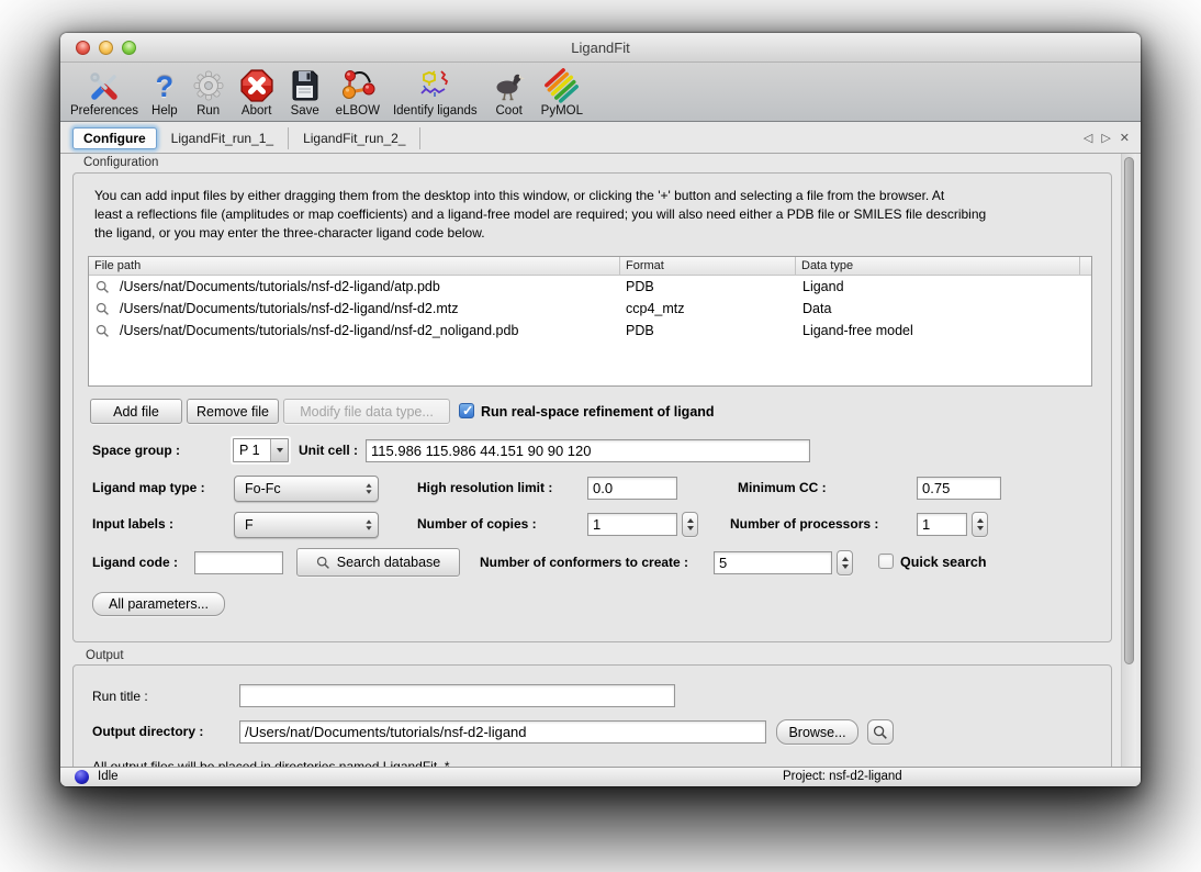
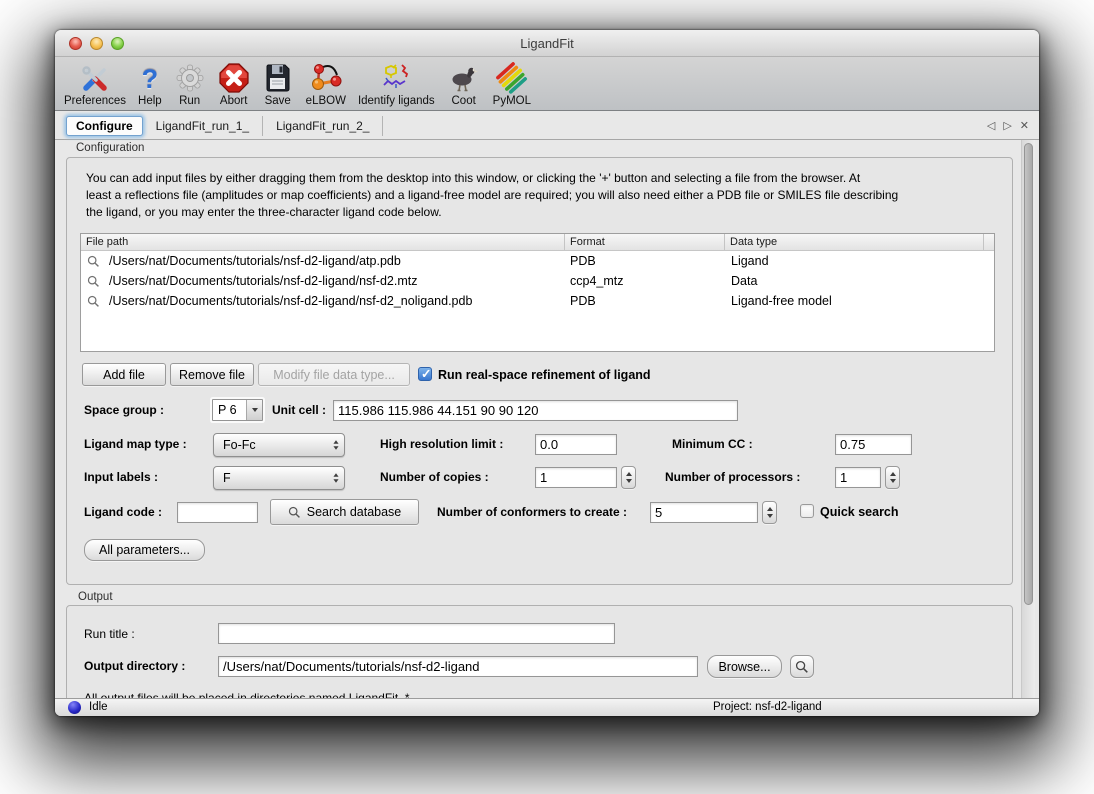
  LigandFit
  Preferences
  ?
  Help
  Run
  Abort
  Save
  eLBOW
  Identify ligands
  Coot
  PyMOL
  Configure
  LigandFit_run_1_
  LigandFit_run_2_
  ◁
  ▷
  ✕
  Configuration
  You can add input files by either dragging them from the desktop into this window, or clicking the '+' button and selecting a file from the browser. At
  least a reflections file (amplitudes or map coefficients) and a ligand-free model are required; you will also need either a PDB file or SMILES file describing
  the ligand, or you may enter the three-character ligand code below.
  File path
  Format
  Data type
  /Users/nat/Documents/tutorials/nsf-d2-ligand/atp.pdb
  PDB
  Ligand
  /Users/nat/Documents/tutorials/nsf-d2-ligand/nsf-d2.mtz
  ccp4_mtz
  Data
  /Users/nat/Documents/tutorials/nsf-d2-ligand/nsf-d2_noligand.pdb
  PDB
  Ligand-free model
  Add file
  Remove file
  Modify file data type...
  Run real-space refinement of ligand
  Space group :
- P 1
+ P 6
  Unit cell :
  115.986 115.986 44.151 90 90 120
  Ligand map type :
  Fo-Fc
  High resolution limit :
  0.0
  Minimum CC :
  0.75
  Input labels :
  F
  Number of copies :
  1
  Number of processors :
  1
  Ligand code :
  Search database
  Number of conformers to create :
  5
  Quick search
  All parameters...
  Output
  Run title :
  Output directory :
  /Users/nat/Documents/tutorials/nsf-d2-ligand
  Browse...
  Idle
  Project: nsf-d2-ligand
